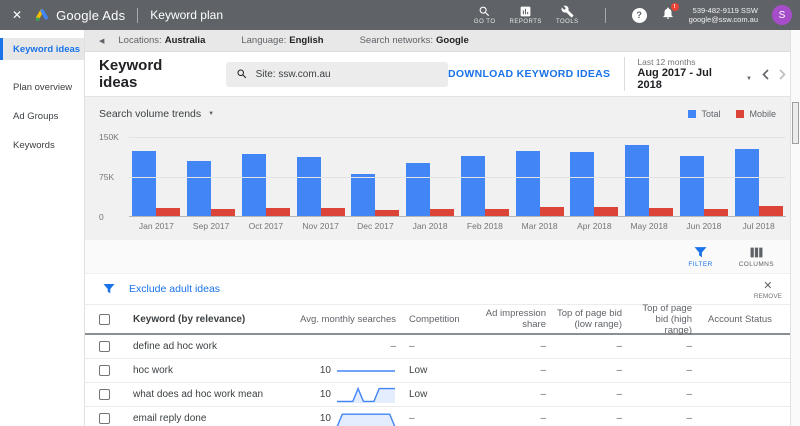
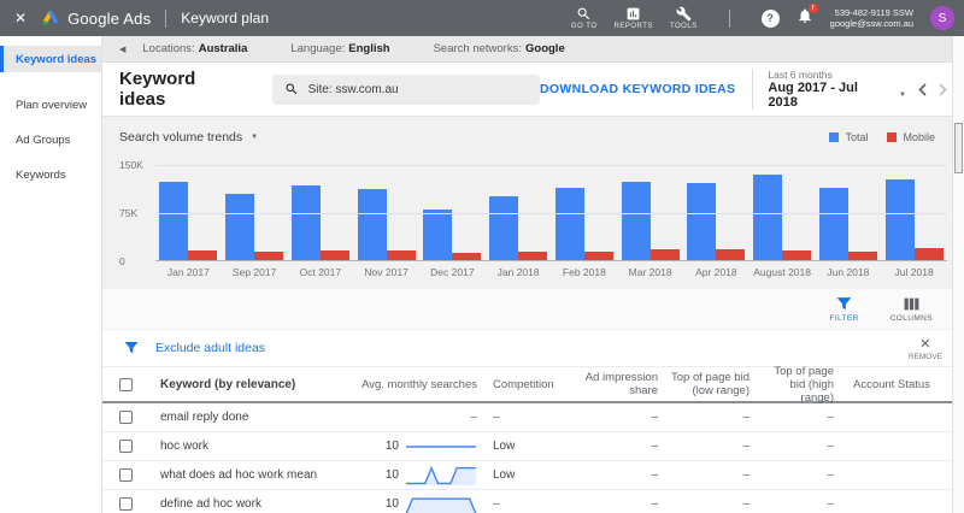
  ✕
  Google Ads
  Keyword plan
  ?
  539-482-9119 SSW
  google@ssw.com.au
  S
  Keyword ideas
  Plan overview
  Ad Groups
  Keywords
  Locations: Australia
  Language: English
  Search networks: Google
  Keyword ideas
  Site: ssw.com.au
  DOWNLOAD KEYWORD IDEAS
- Last 12 months
+ Last 6 months
  Aug 2017 - Jul 2018
  Search volume trends
  Total
  Mobile
  150K
  75K
  0
  Jan 2017
  Sep 2017
  Oct 2017
  Nov 2017
  Dec 2017
  Jan 2018
  Feb 2018
  Mar 2018
  Apr 2018
- May 2018
+ August 2018
  Jun 2018
  Jul 2018
  Exclude adult ideas
  ✕
  Keyword (by relevance)
  Avg. monthly searches
  Competition
  Ad impression share
  Top of page bid (low range)
  Top of page bid (high range)
  Account Status
- define ad hoc work
+ email reply done
  –
  –
  –
  –
  –
  hoc work
  10
  Low
  –
  –
  –
  what does ad hoc work mean
  10
  Low
  –
  –
  –
- email reply done
+ define ad hoc work
  10
  –
  –
  –
  –
